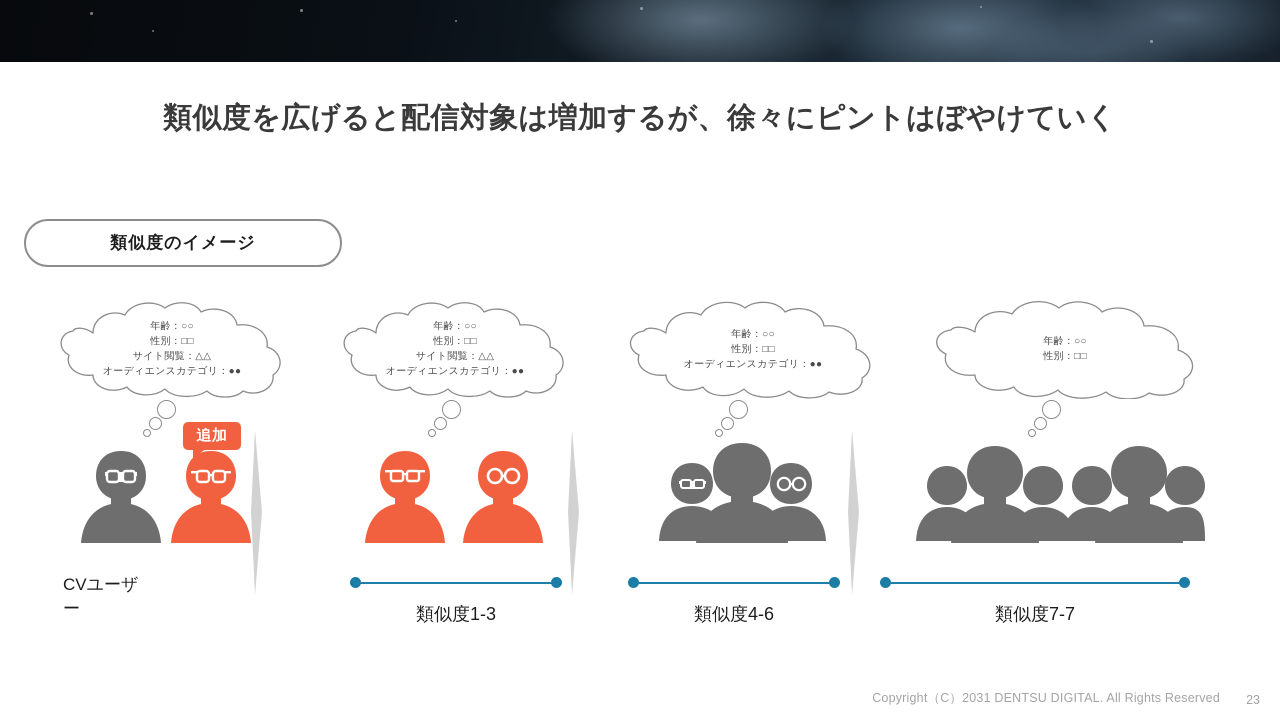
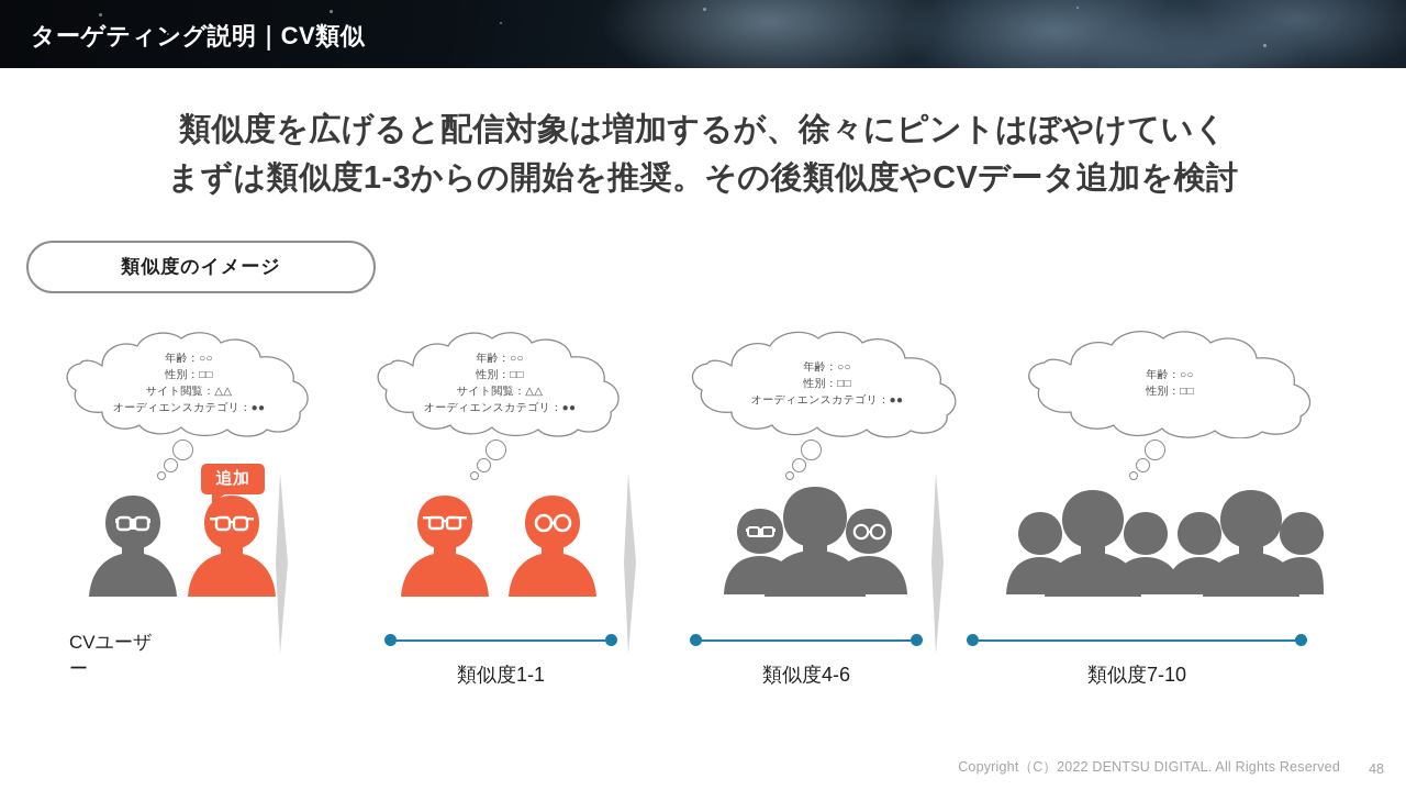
+ ターゲティング説明｜CV類似
  類似度を広げると配信対象は増加するが、徐々にピントはぼやけていく
+ まずは類似度1-3からの開始を推奨。その後類似度やCVデータ追加を検討
  類似度のイメージ
  年齢：○○
  性別：□□
  サイト閲覧：△△
  オーディエンスカテゴリ：●●
  追加
  CVユーザ
  ー
  年齢：○○
  性別：□□
  サイト閲覧：△△
  オーディエンスカテゴリ：●●
- 類似度1-3
+ 類似度1-1
  年齢：○○
  性別：□□
  オーディエンスカテゴリ：●●
  類似度4-6
  年齢：○○
  性別：□□
- 類似度7-7
+ 類似度7-10
- Copyright（C）2031 DENTSU DIGITAL. All Rights Reserved
+ Copyright（C）2022 DENTSU DIGITAL. All Rights Reserved
- 23
+ 48
